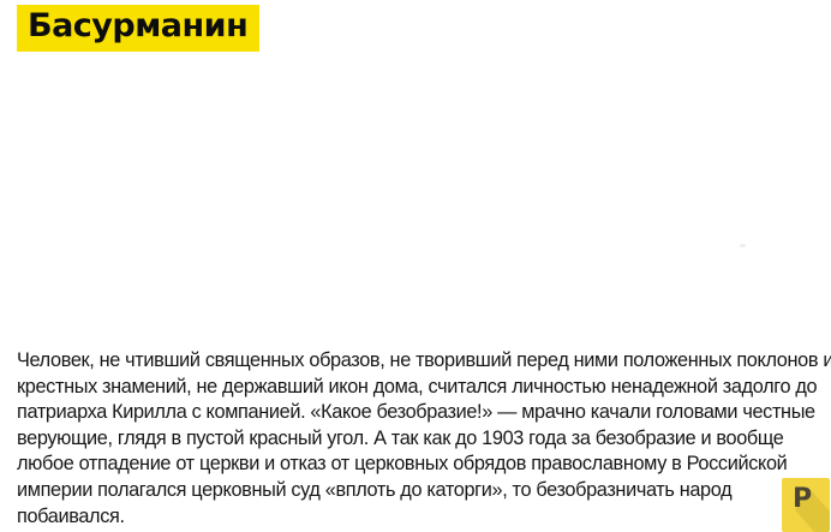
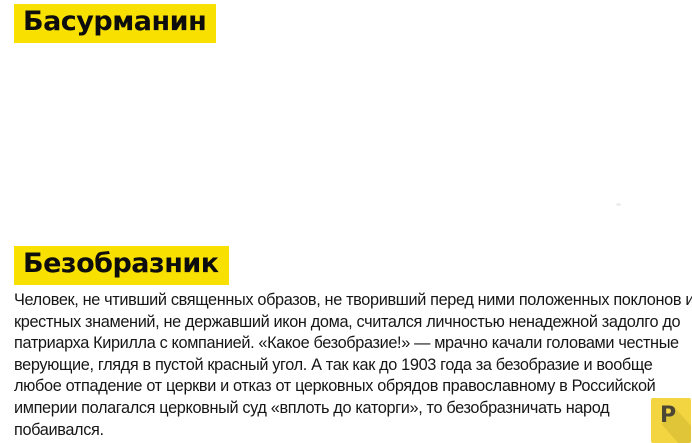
  Басурманин
+ Безобразник
  Человек, не чтивший священных образов, не творивший перед ними положенных поклонов и
  крестных знамений, не державший икон дома, считался личностью ненадежной задолго до
  патриарха Кирилла с компанией. «Какое безобразие!» — мрачно качали головами честные
  верующие, глядя в пустой красный угол. А так как до 1903 года за безобразие и вообще
  любое отпадение от церкви и отказ от церковных обрядов православному в Российской
  империи полагался церковный суд «вплоть до каторги», то безобразничать народ
  побаивался.
  P
